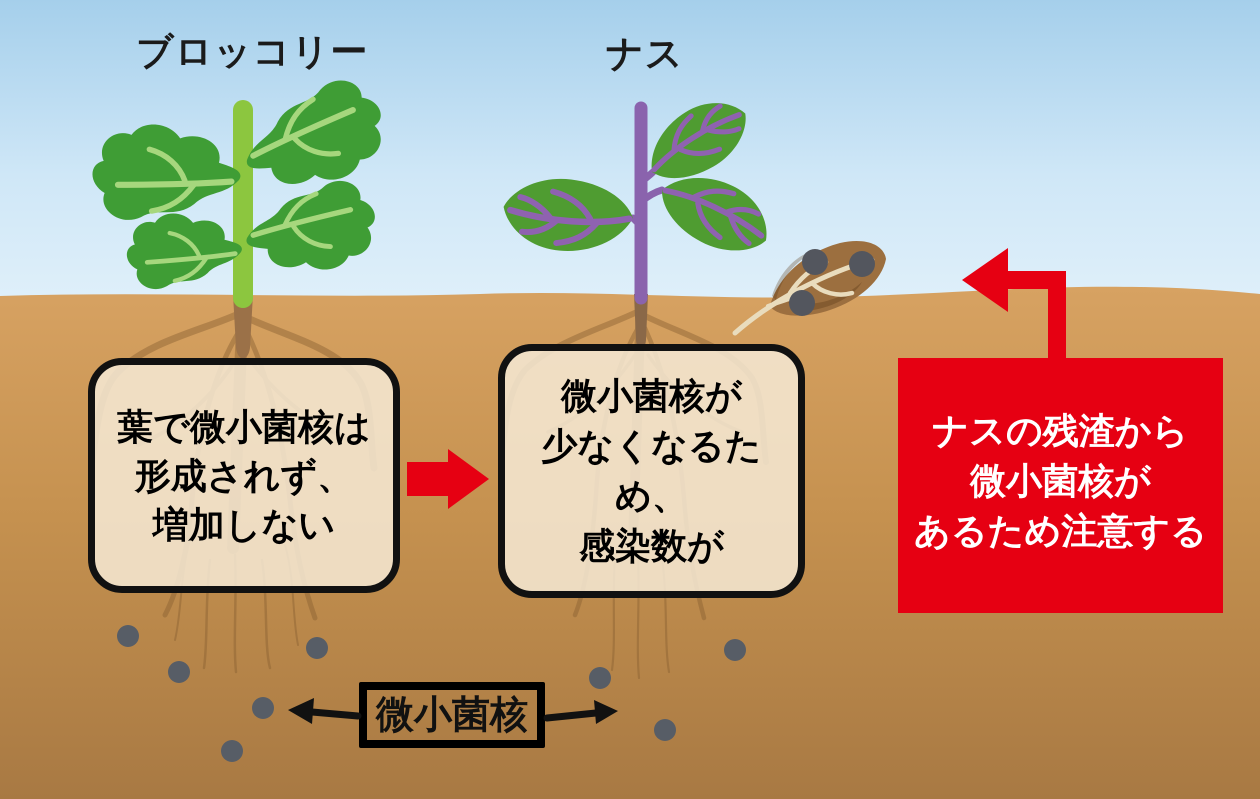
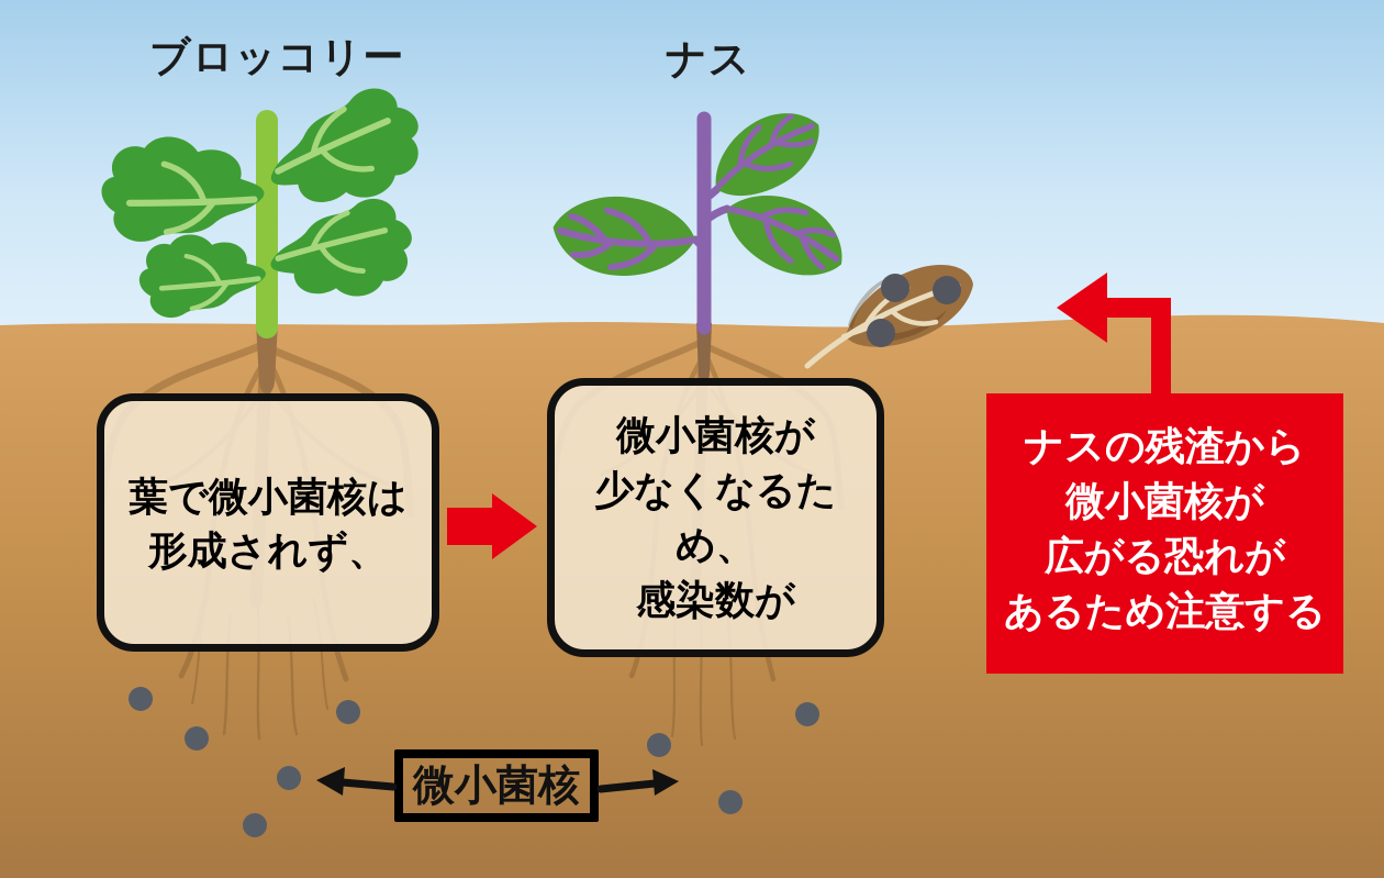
  ブロッコリー
  ナス
  葉で微小菌核は
  形成されず、
- 増加しない
  微小菌核が
  少なくなるため、
  感染数が
  ナスの残渣から
  微小菌核が
+ 広がる恐れが
  あるため注意する
  微小菌核
